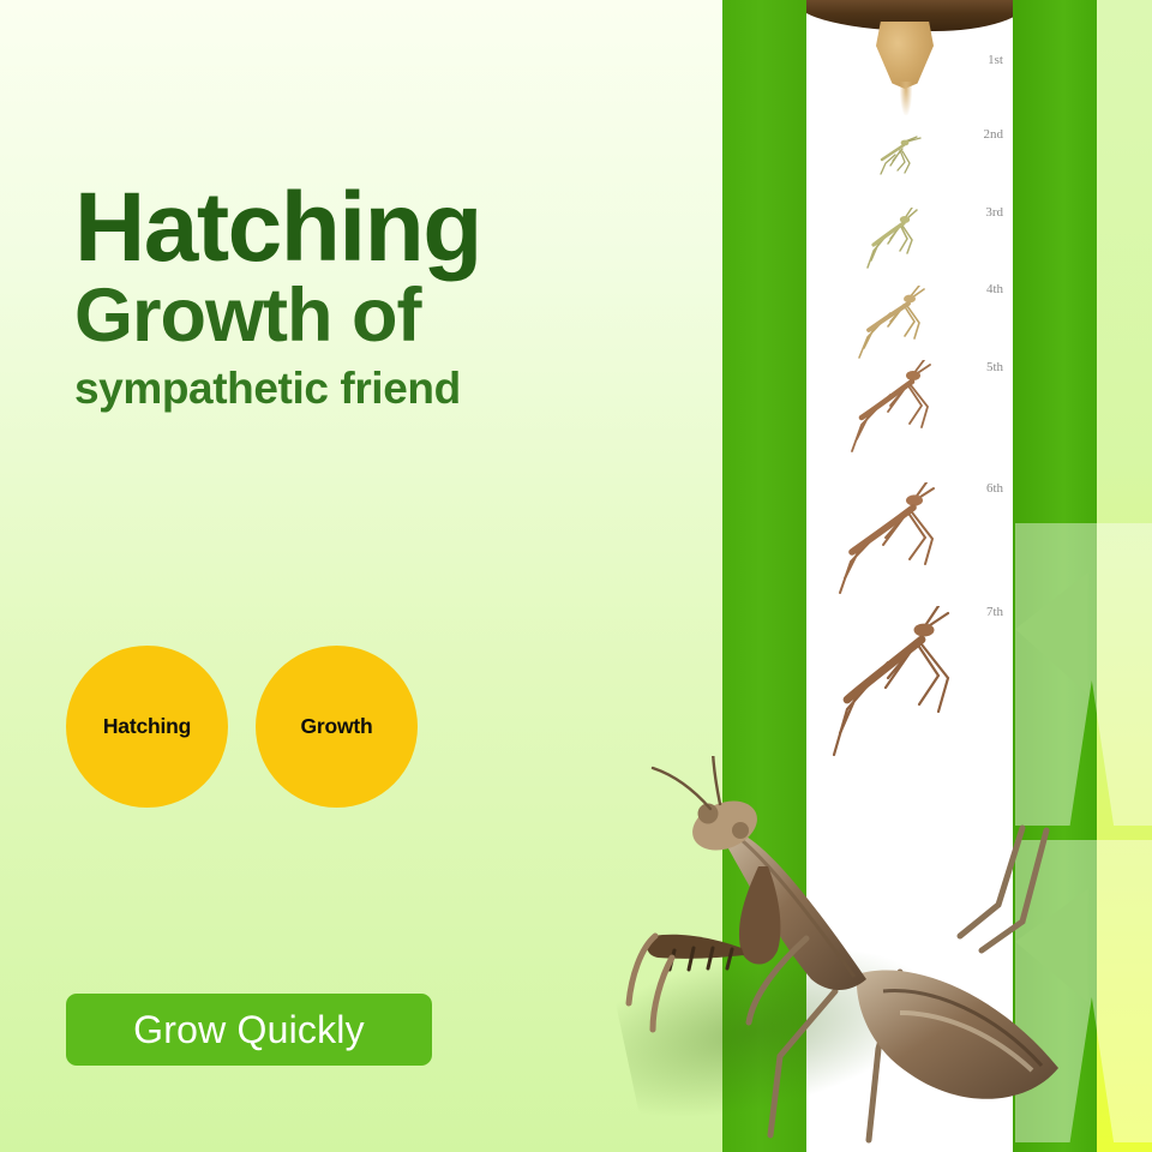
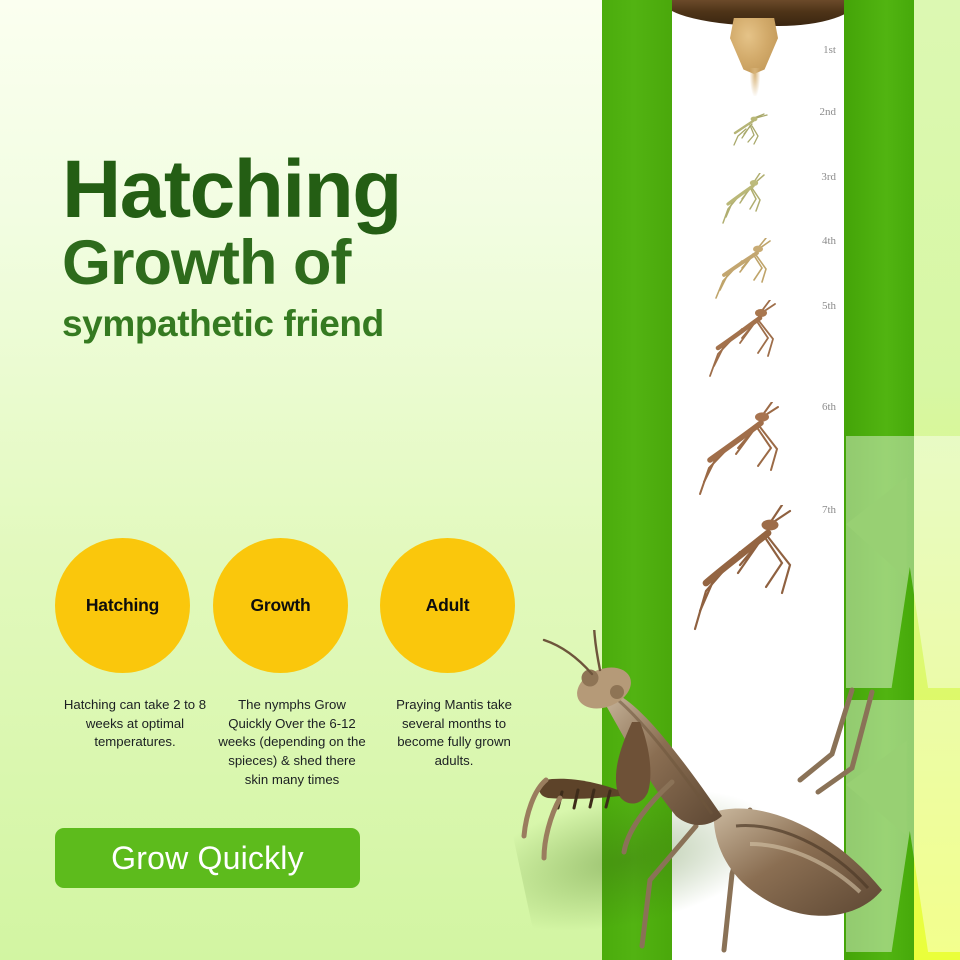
  1st
  2nd
  3rd
  4th
  5th
  6th
  7th
  Hatching
  Growth of
  sympathetic friend
  Hatching
  Growth
+ Adult
+ Hatching can take 2 to 8 weeks at optimal temperatures.
+ The nymphs Grow Quickly Over the 6-12 weeks (depending on the spieces) & shed there skin many times
+ Praying Mantis take several months to become fully grown adults.
  Grow Quickly
